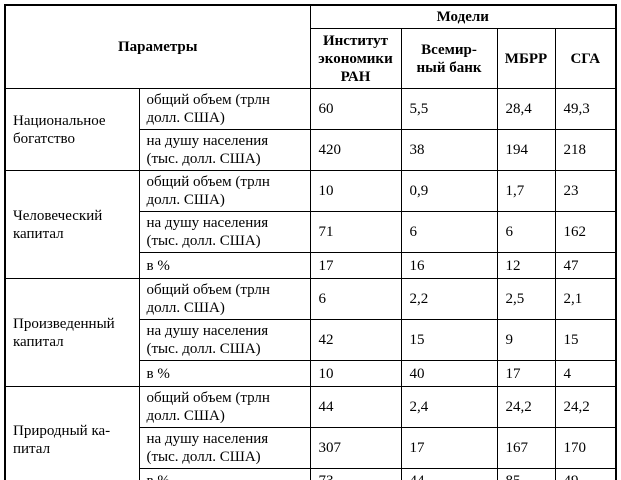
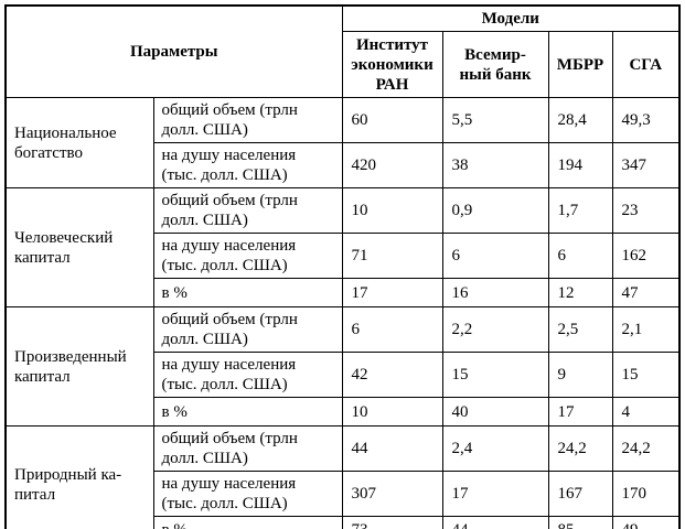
  Параметры	Модели
  Институт экономики РАН	Всемир- ный банк	МБРР	СГА
  Национальное богатство	общий объем (трлн долл. США)	60	5,5	28,4	49,3
- на душу населения (тыс. долл. США)	420	38	194	218
+ на душу населения (тыс. долл. США)	420	38	194	347
  Человеческий капитал	общий объем (трлн долл. США)	10	0,9	1,7	23
  на душу населения (тыс. долл. США)	71	6	6	162
  в %	17	16	12	47
  Произведенный капитал	общий объем (трлн долл. США)	6	2,2	2,5	2,1
  на душу населения (тыс. долл. США)	42	15	9	15
  в %	10	40	17	4
  Природный ка- питал	общий объем (трлн долл. США)	44	2,4	24,2	24,2
  на душу населения (тыс. долл. США)	307	17	167	170
